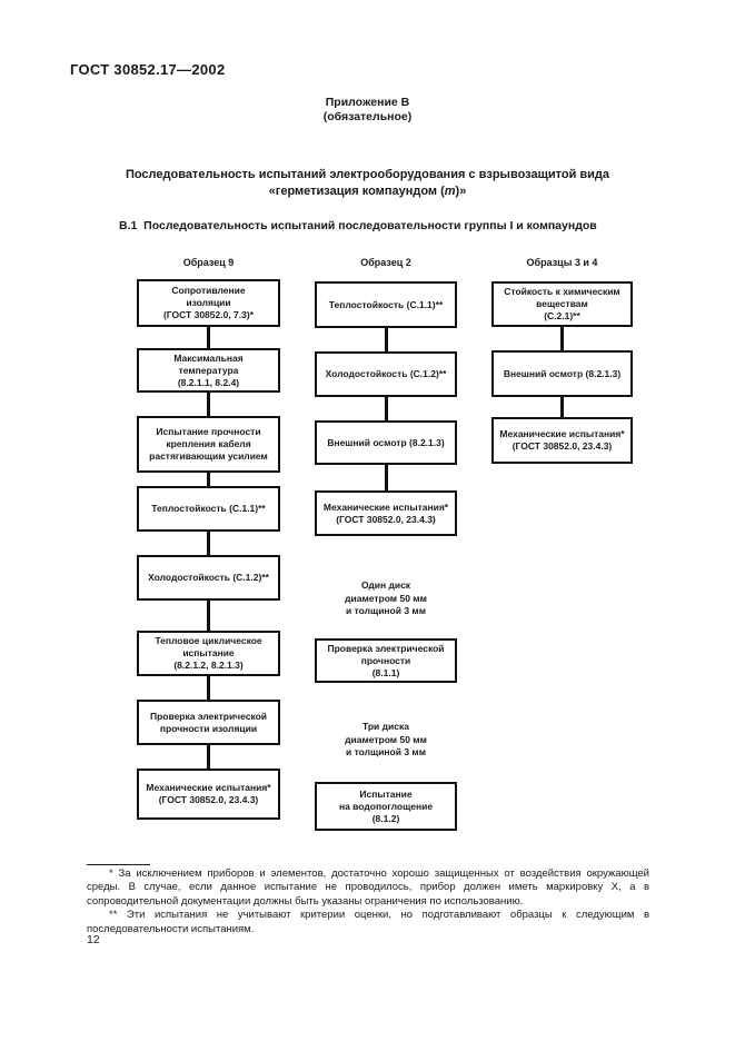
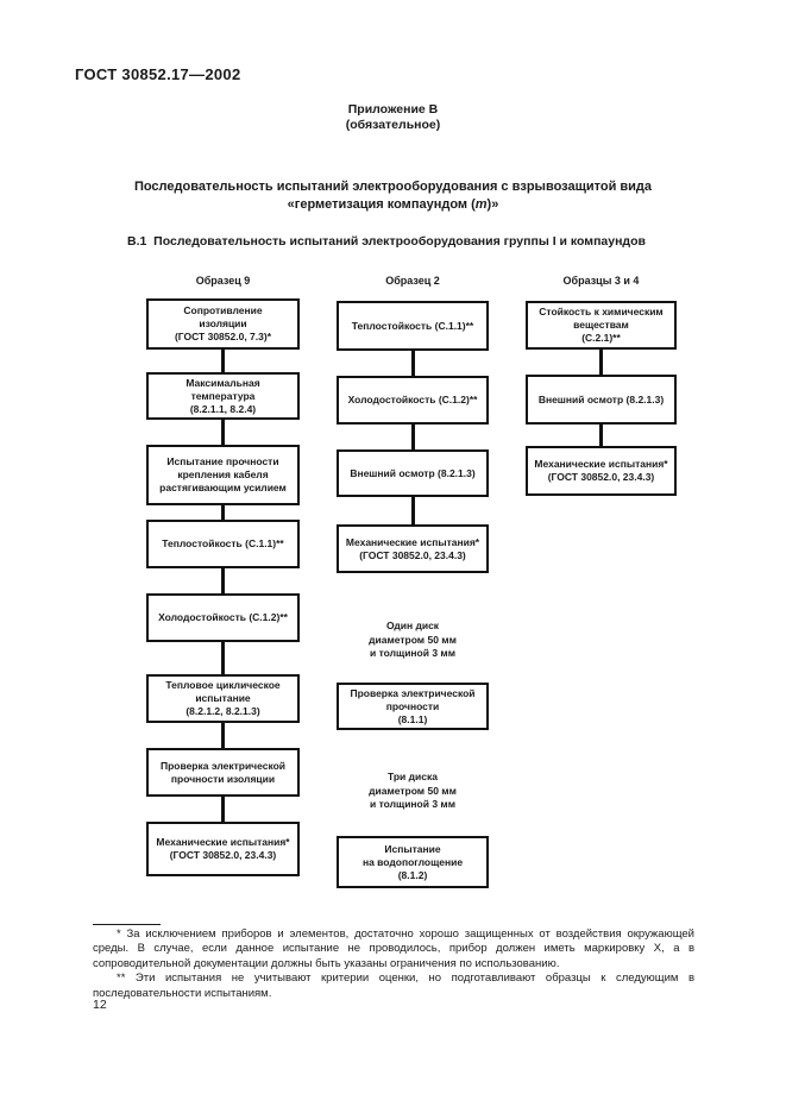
  ГОСТ 30852.17—2002
  Приложение В
  (обязательное)
  Последовательность испытаний электрооборудования с взрывозащитой вида
  «герметизация компаундом (m)»
- В.1 Последовательность испытаний последовательности группы I и компаундов
+ В.1 Последовательность испытаний электрооборудования группы I и компаундов
  Образец 9
  Образец 2
  Образцы 3 и 4
  Сопротивление
  изоляции
  (ГОСТ 30852.0, 7.3)*
  Максимальная
  температура
  (8.2.1.1, 8.2.4)
  Испытание прочности
  крепления кабеля
  растягивающим усилием
  Теплостойкость (С.1.1)**
  Холодостойкость (С.1.2)**
  Тепловое циклическое
  испытание
  (8.2.1.2, 8.2.1.3)
  Проверка электрической
  прочности изоляции
  Механические испытания*
  (ГОСТ 30852.0, 23.4.3)
  Теплостойкость (С.1.1)**
  Холодостойкость (С.1.2)**
  Внешний осмотр (8.2.1.3)
  Механические испытания*
  (ГОСТ 30852.0, 23.4.3)
  Один диск
  диаметром 50 мм
  и толщиной 3 мм
  Проверка электрической
  прочности
  (8.1.1)
  Три диска
  диаметром 50 мм
  и толщиной 3 мм
  Испытание
  на водопоглощение
  (8.1.2)
  Стойкость к химическим
  веществам
  (С.2.1)**
  Внешний осмотр (8.2.1.3)
  Механические испытания*
  (ГОСТ 30852.0, 23.4.3)
  * За исключением приборов и элементов, достаточно хорошо защищенных от воздействия окружающей среды. В случае, если данное испытание не проводилось, прибор должен иметь маркировку X, а в сопроводительной документации должны быть указаны ограничения по использованию.
  ** Эти испытания не учитывают критерии оценки, но подготавливают образцы к следующим в последовательности испытаниям.
  12
